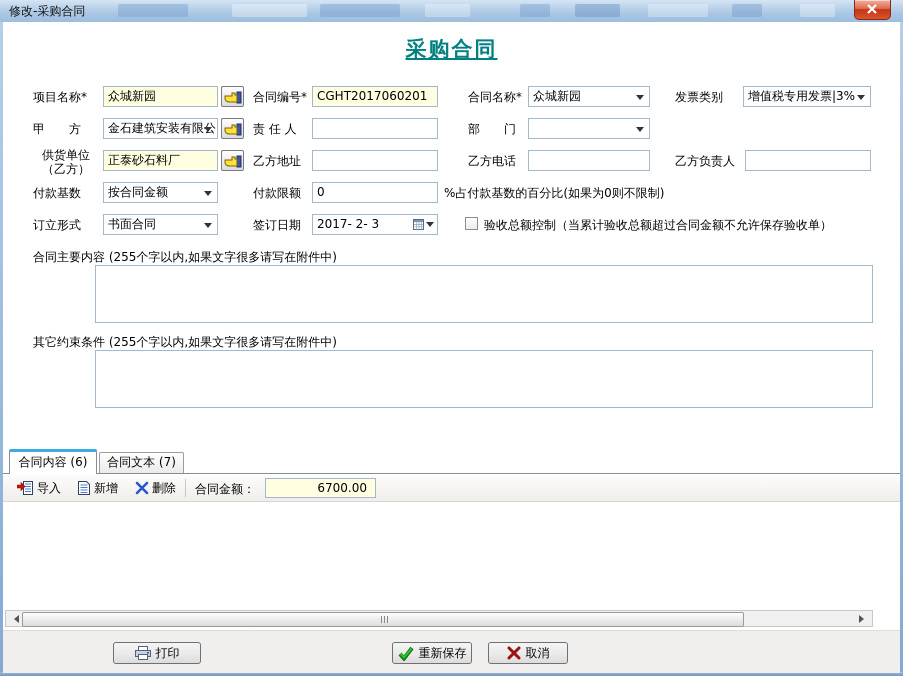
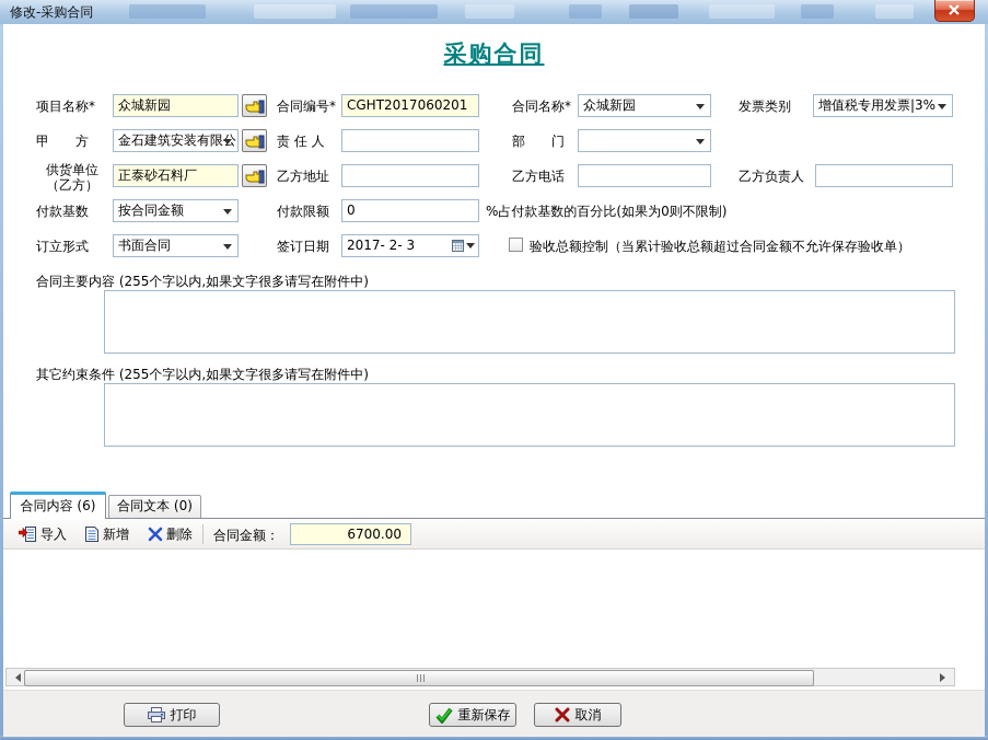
  修改-采购合同
  采购合同
  项目名称*
  众城新园
  合同编号*
  CGHT2017060201
  合同名称*
  众城新园
  发票类别
  增值税专用发票|3%
  甲 方
  金石建筑安装有限公
  责 任 人
  部 门
  供货单位
  （乙方）
  正泰砂石料厂
  乙方地址
  乙方电话
  乙方负责人
  付款基数
  按合同金额
  付款限额
  0
  %占付款基数的百分比(如果为0则不限制)
  订立形式
  书面合同
  签订日期
  2017- 2- 3
  验收总额控制（当累计验收总额超过合同金额不允许保存验收单）
  合同主要内容 (255个字以内,如果文字很多请写在附件中)
  其它约束条件 (255个字以内,如果文字很多请写在附件中)
  合同内容 (6)
- 合同文本 (7)
+ 合同文本 (0)
  导入
  新增
  删除
  合同金额：
  6700.00
  打印
  重新保存
  取消
